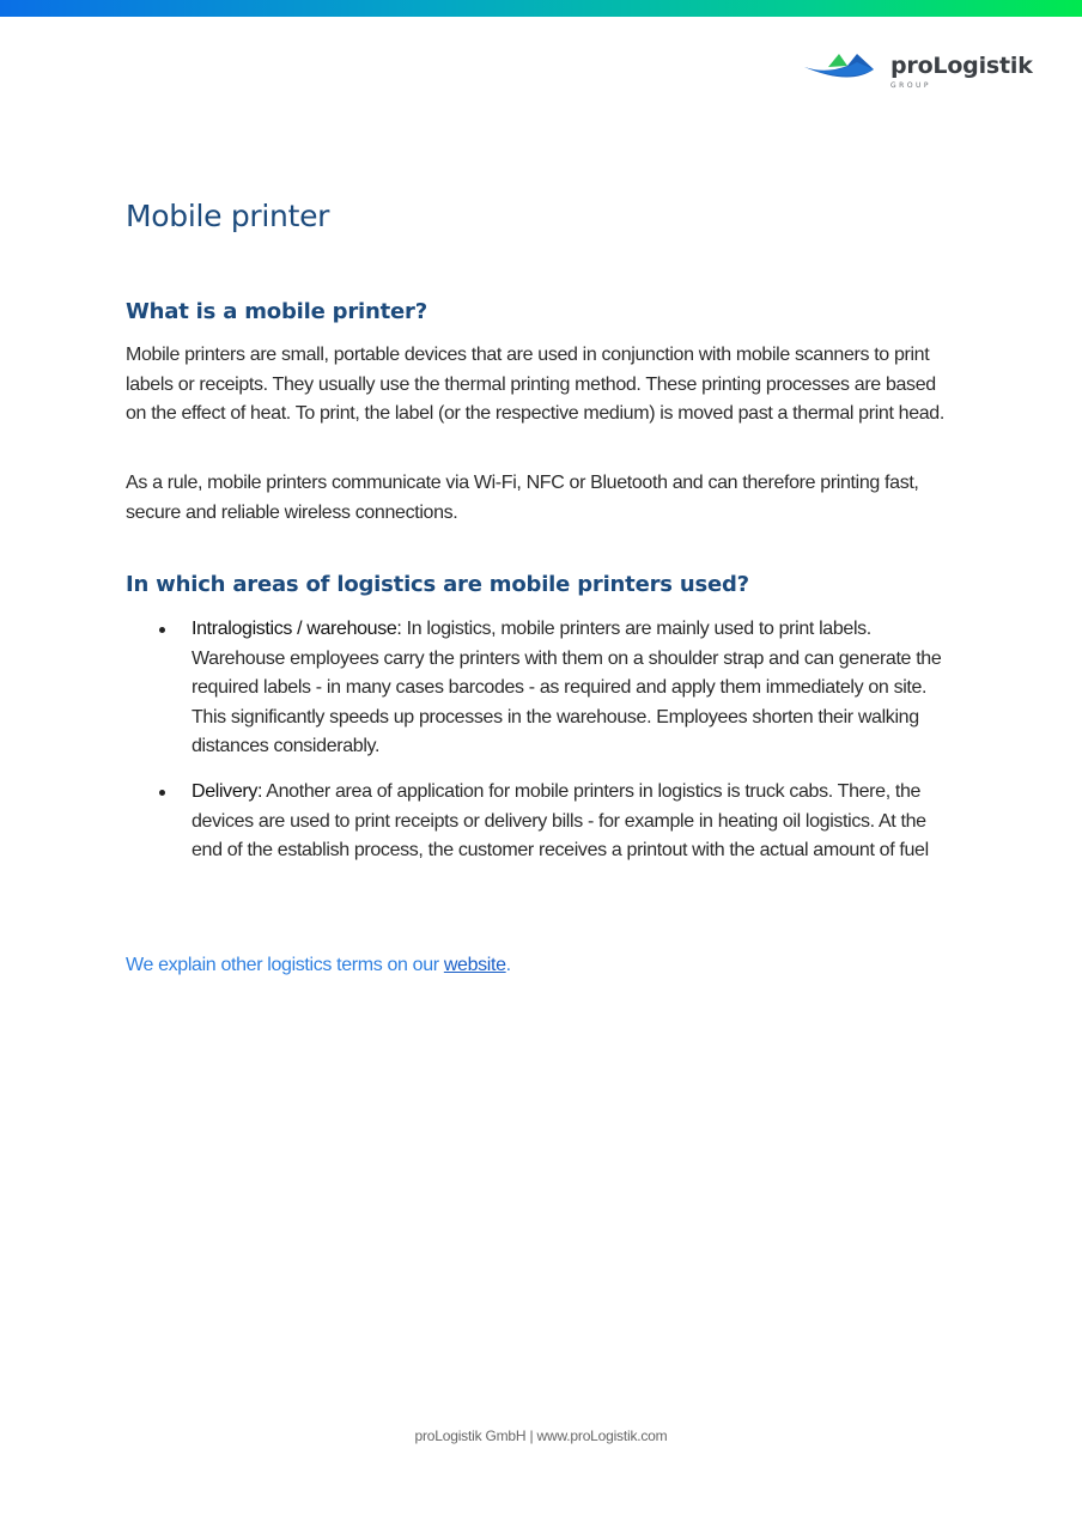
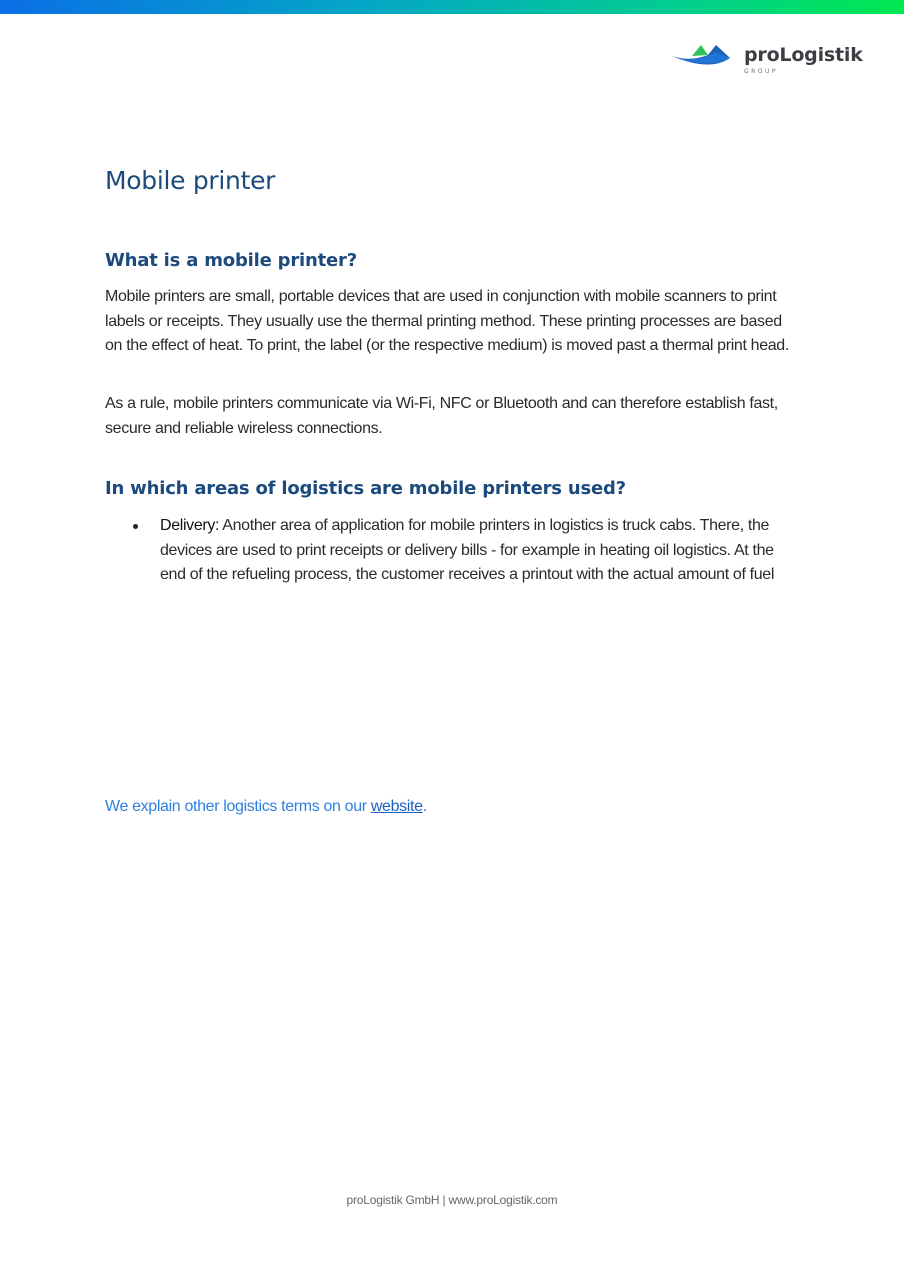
  proLogistik
  Mobile printer
  What is a mobile printer?
  Mobile printers are small, portable devices that are used in conjunction with mobile scanners to print labels or receipts. They usually use the thermal printing method. These printing processes are based on the effect of heat. To print, the label (or the respective medium) is moved past a thermal print head.
- As a rule, mobile printers communicate via Wi-Fi, NFC or Bluetooth and can therefore printing fast, secure and reliable wireless connections.
+ As a rule, mobile printers communicate via Wi-Fi, NFC or Bluetooth and can therefore establish fast, secure and reliable wireless connections.
  In which areas of logistics are mobile printers used?
- Intralogistics / warehouse: In logistics, mobile printers are mainly used to print labels. Warehouse employees carry the printers with them on a shoulder strap and can generate the required labels - in many cases barcodes - as required and apply them immediately on site. This significantly speeds up processes in the warehouse. Employees shorten their walking distances considerably.
- Delivery: Another area of application for mobile printers in logistics is truck cabs. There, the devices are used to print receipts or delivery bills - for example in heating oil logistics. At the end of the establish process, the customer receives a printout with the actual amount of fuel
+ Delivery: Another area of application for mobile printers in logistics is truck cabs. There, the devices are used to print receipts or delivery bills - for example in heating oil logistics. At the end of the refueling process, the customer receives a printout with the actual amount of fuel
  We explain other logistics terms on our website.
  proLogistik GmbH | www.proLogistik.com
